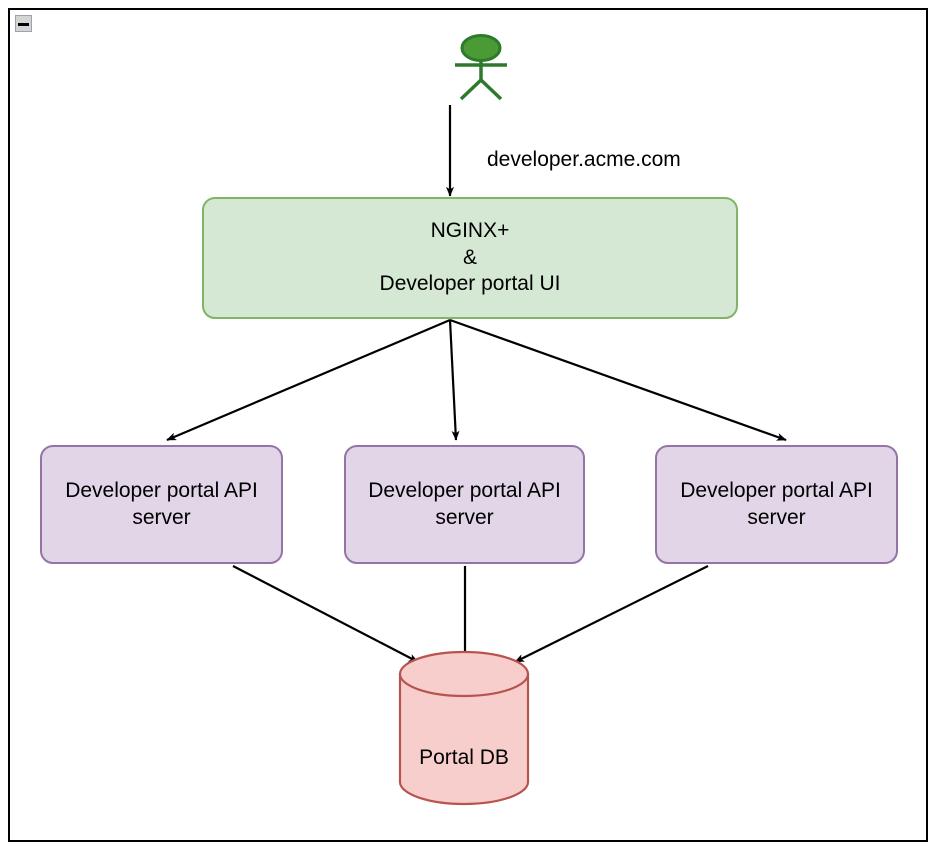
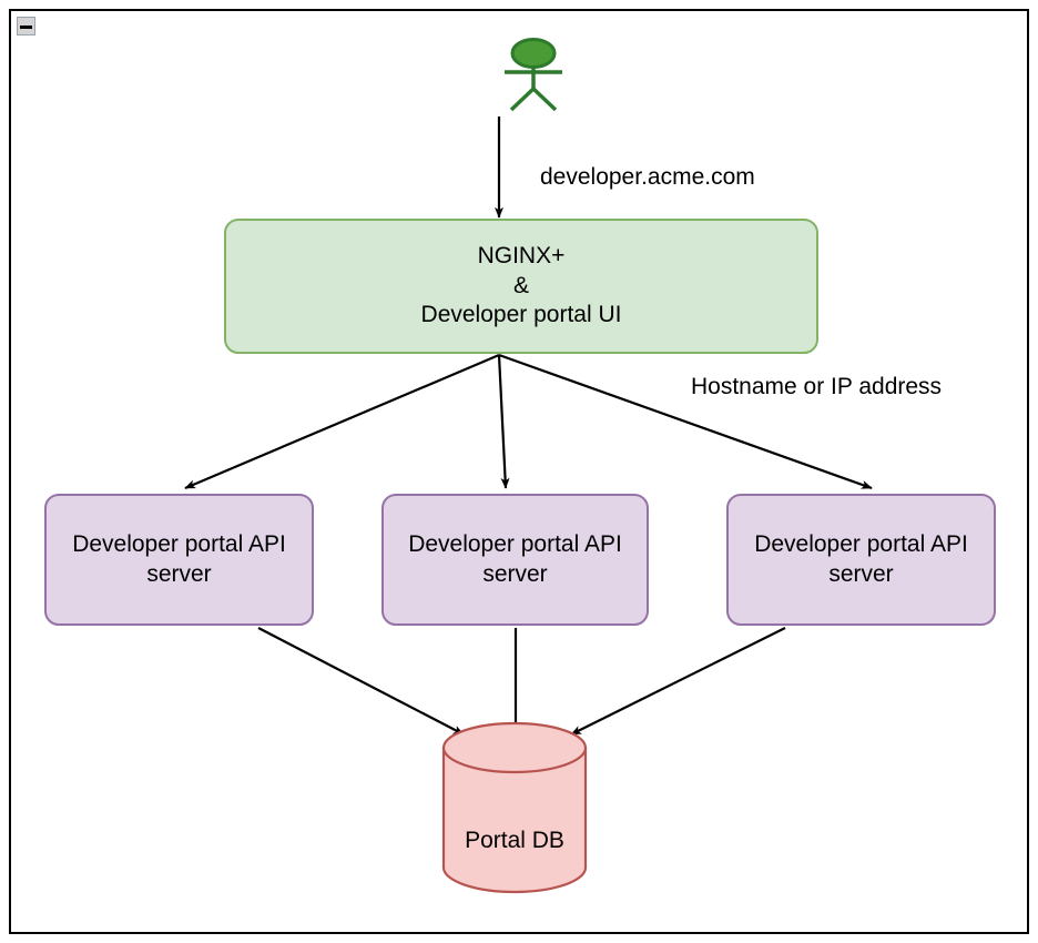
  NGINX+
  &
  Developer portal UI
  Developer portal API server
  Developer portal API server
  Developer portal API server
  Portal DB
  developer.acme.com
+ Hostname or IP address
